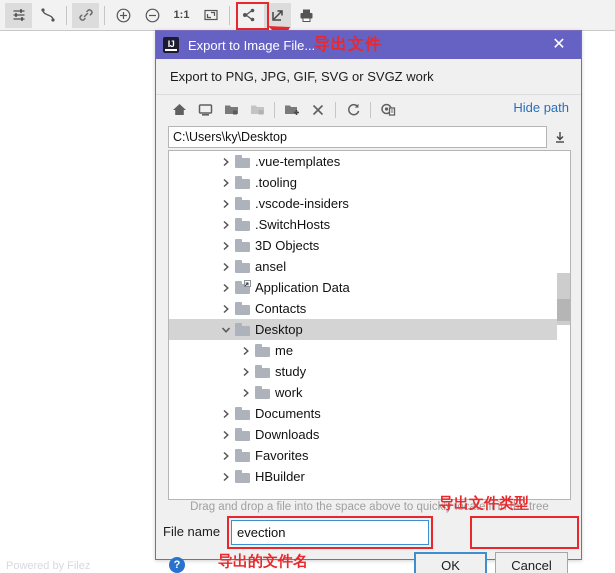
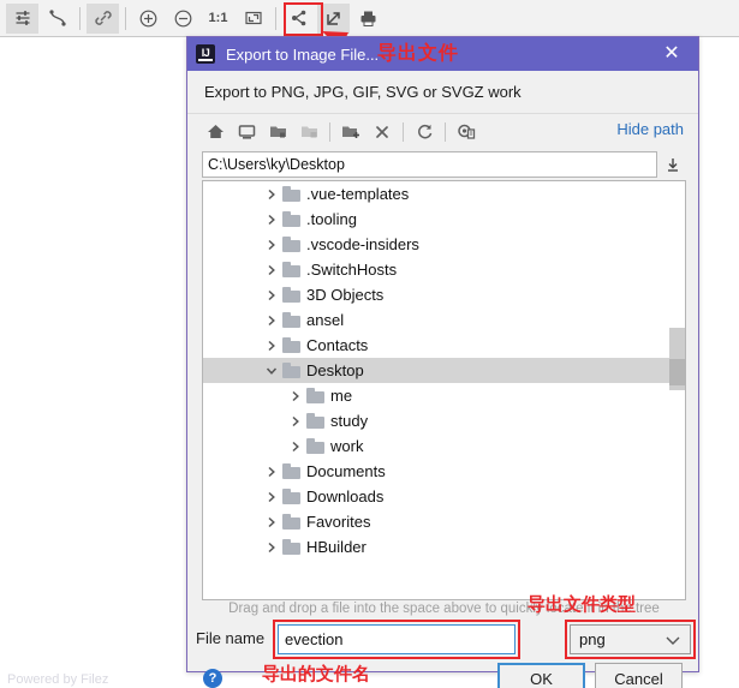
  1:1
  IJ
  Export to Image File...
  导出文件
  ✕
  Export to PNG, JPG, GIF, SVG or SVGZ work
  Hide path
  C:\Users\ky\Desktop
  .vue-templates
  .tooling
  .vscode-insiders
  .SwitchHosts
  3D Objects
  ansel
- Application Data
  Contacts
  Desktop
  me
  study
  work
  Documents
  Downloads
  Favorites
  HBuilder
  Drag and drop a file into the space above to quickly locate it in the tree
  File name
  evection
+ png
  导出文件类型
  ?
  导出的文件名
  OK
  Cancel
  Powered by Filez
